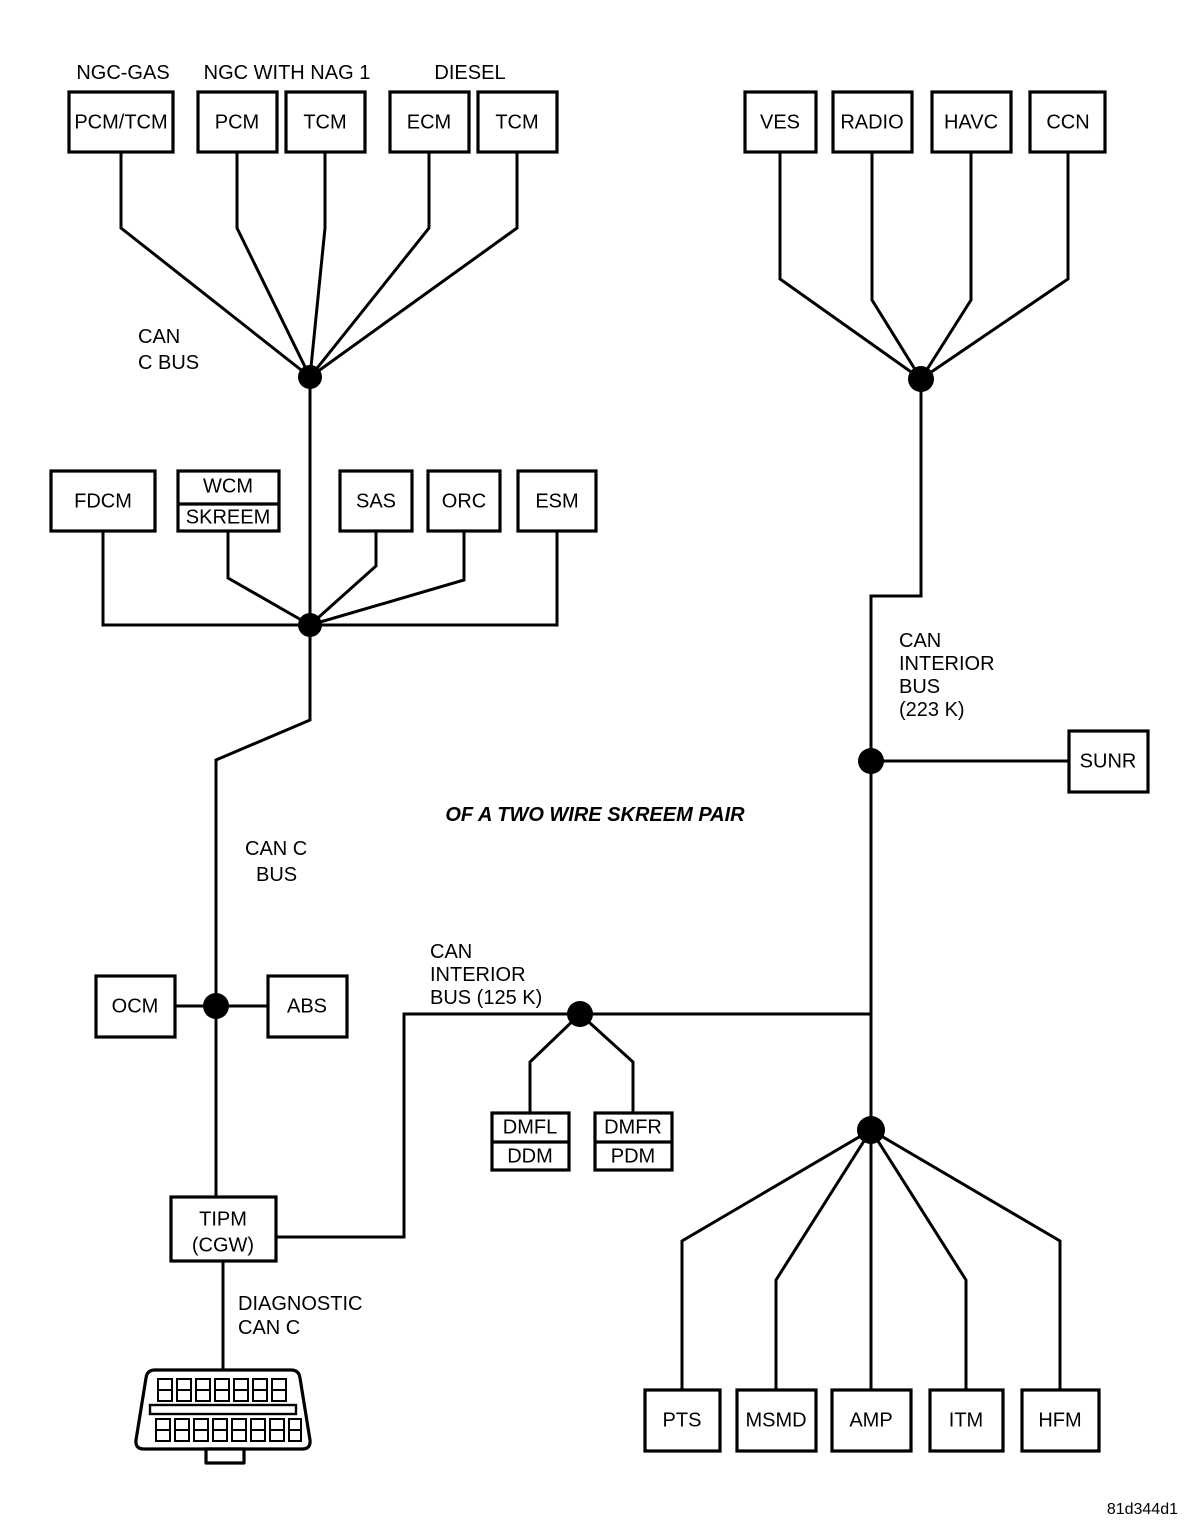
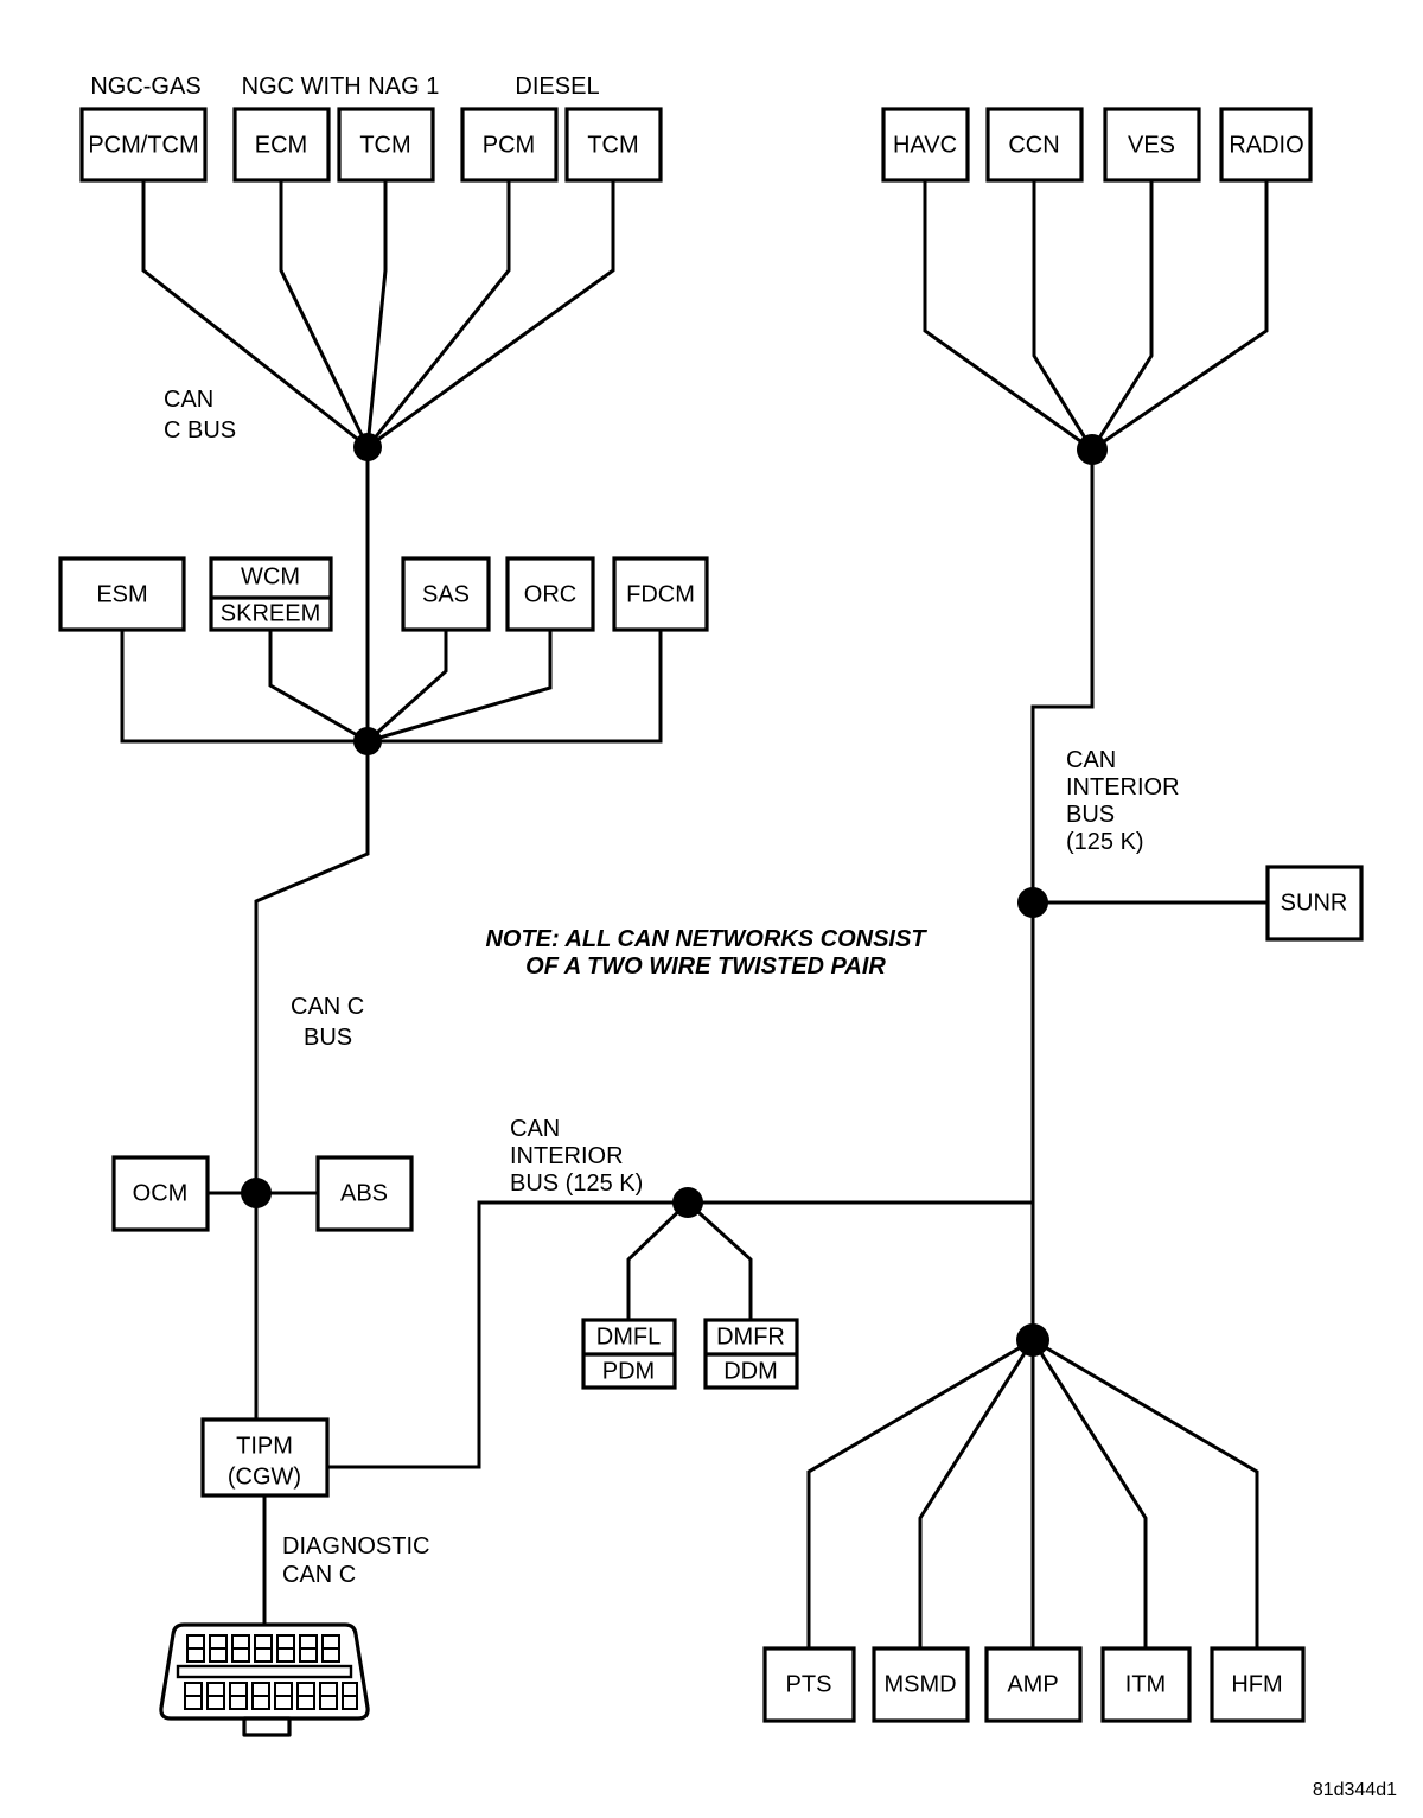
  NGC-GAS
  NGC WITH NAG 1
  DIESEL
  PCM/TCM
- PCM
+ ECM
  TCM
- ECM
+ PCM
  TCM
  CAN
  C BUS
- FDCM
+ ESM
  WCM
  SKREEM
  SAS
  ORC
- ESM
+ FDCM
  CAN C
  BUS
+ NOTE: ALL CAN NETWORKS CONSIST
- OF A TWO WIRE SKREEM PAIR
+ OF A TWO WIRE TWISTED PAIR
  OCM
  ABS
  TIPM
  (CGW)
  DIAGNOSTIC
  CAN C
  CAN
  INTERIOR
  BUS (125 K)
  DMFL
- DDM
+ PDM
  DMFR
- PDM
+ DDM
- VES
+ HAVC
- RADIO
+ CCN
- HAVC
+ VES
- CCN
+ RADIO
  CAN
  INTERIOR
  BUS
- (223 K)
+ (125 K)
  SUNR
  PTS
  MSMD
  AMP
  ITM
  HFM
  81d344d1
